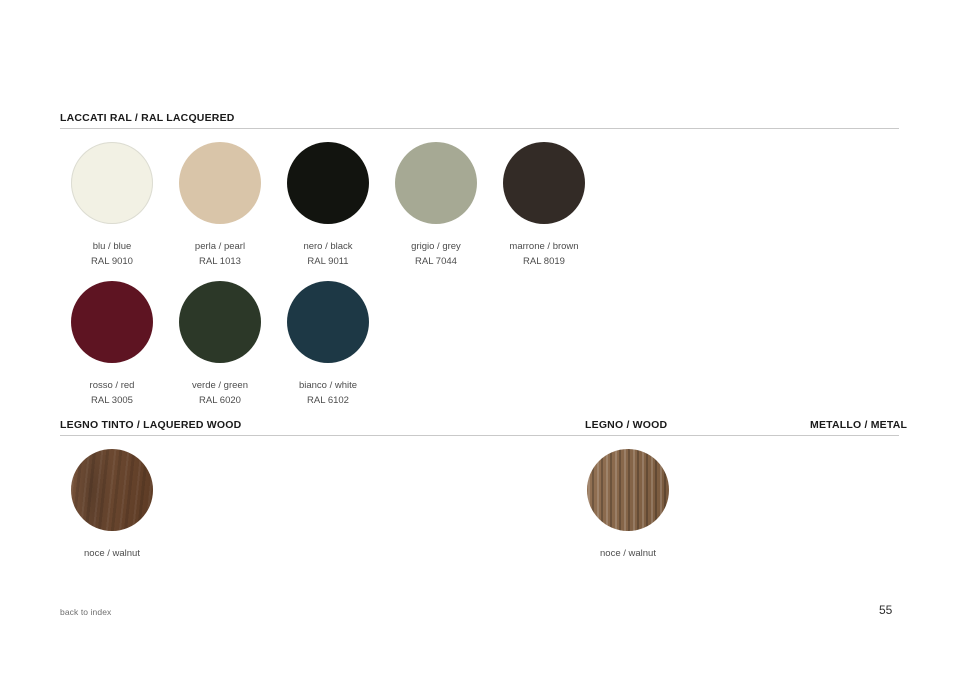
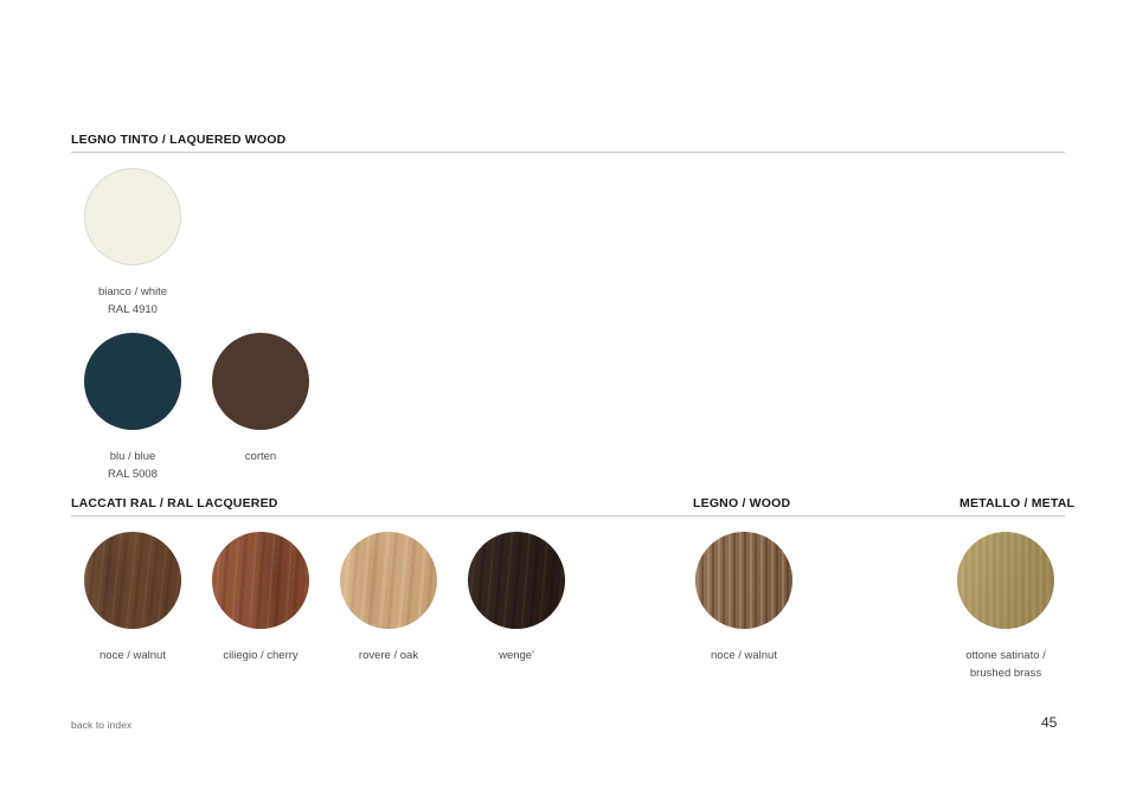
- LACCATI RAL / RAL LACQUERED
+ LEGNO TINTO / LAQUERED WOOD
- blu / blue
+ bianco / white
- RAL 9010
+ RAL 4910
- perla / pearl
- RAL 1013
- nero / black
- RAL 9011
- grigio / grey
- RAL 7044
- marrone / brown
- RAL 8019
- rosso / red
- RAL 3005
- verde / green
- RAL 6020
- bianco / white
+ blu / blue
- RAL 6102
+ RAL 5008
+ corten
- LEGNO TINTO / LAQUERED WOOD
+ LACCATI RAL / RAL LACQUERED
  LEGNO / WOOD
  METALLO / METAL
  noce / walnut
+ ciliegio / cherry
+ rovere / oak
+ wenge'
  noce / walnut
+ ottone satinato /
+ brushed brass
  back to index
- 55
+ 45
